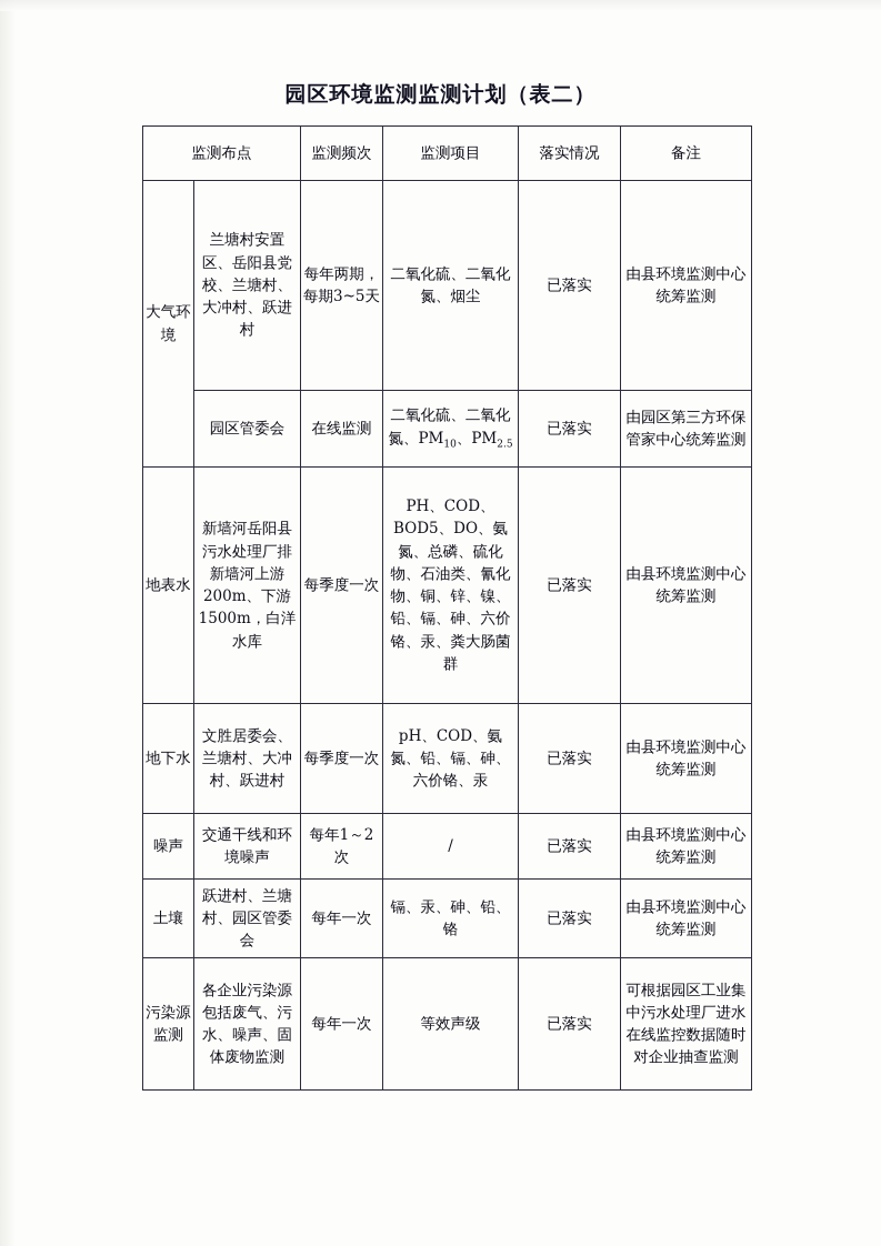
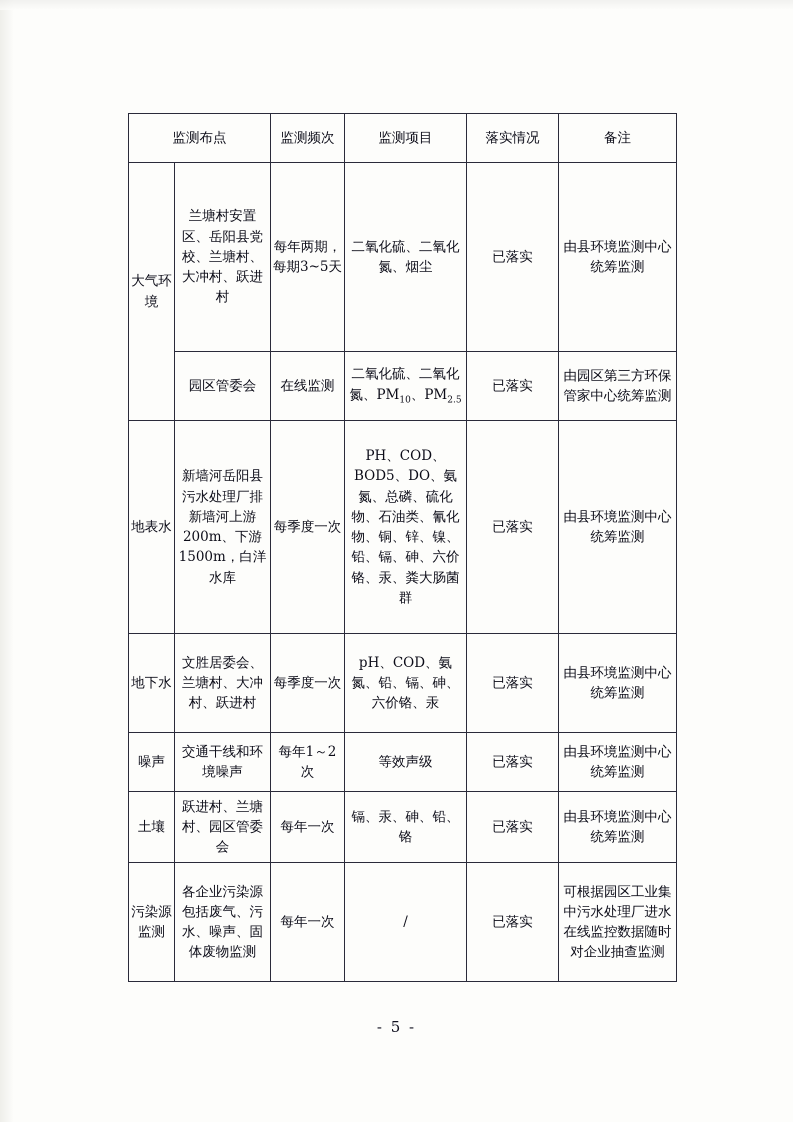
- 园区环境监测监测计划（表二）
  监测布点	监测频次	监测项目	落实情况	备注
  大气环境	兰塘村安置区、岳阳县党校、兰塘村、大冲村、跃进村	每年两期，每期3~5天	二氧化硫、二氧化氮、烟尘	已落实	由县环境监测中心统筹监测
  园区管委会	在线监测	二氧化硫、二氧化氮、PM10、PM2.5	已落实	由园区第三方环保管家中心统筹监测
  地表水	新墙河岳阳县污水处理厂排新墙河上游200m、下游1500m，白洋水库	每季度一次	PH、COD、BOD5、DO、氨氮、总磷、硫化物、石油类、氰化物、铜、锌、镍、铅、镉、砷、六价铬、汞、粪大肠菌群	已落实	由县环境监测中心统筹监测
  地下水	文胜居委会、兰塘村、大冲村、跃进村	每季度一次	pH、COD、氨氮、铅、镉、砷、六价铬、汞	已落实	由县环境监测中心统筹监测
- 噪声	交通干线和环境噪声	每年1～2次	/	已落实	由县环境监测中心统筹监测
+ 噪声	交通干线和环境噪声	每年1～2次	等效声级	已落实	由县环境监测中心统筹监测
  土壤	跃进村、兰塘村、园区管委会	每年一次	镉、汞、砷、铅、铬	已落实	由县环境监测中心统筹监测
- 污染源监测	各企业污染源包括废气、污水、噪声、固体废物监测	每年一次	等效声级	已落实	可根据园区工业集中污水处理厂进水在线监控数据随时对企业抽查监测
+ 污染源监测	各企业污染源包括废气、污水、噪声、固体废物监测	每年一次	/	已落实	可根据园区工业集中污水处理厂进水在线监控数据随时对企业抽查监测
+ - 5 -
